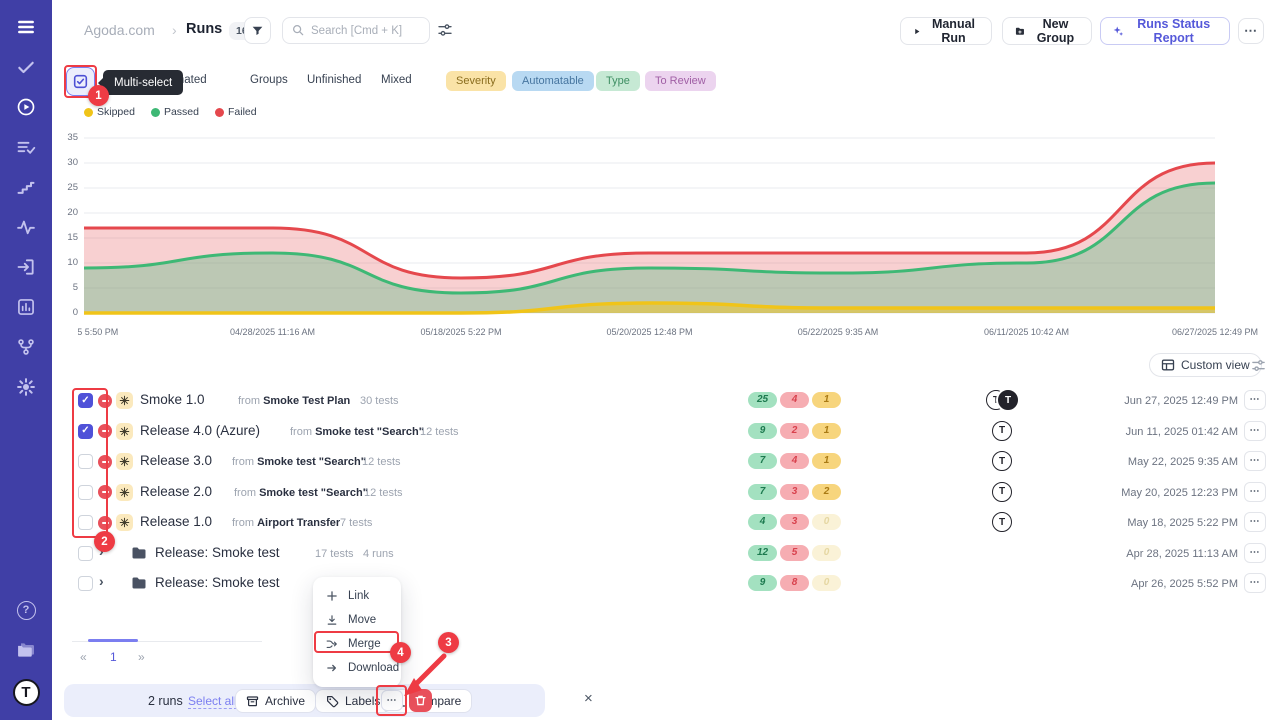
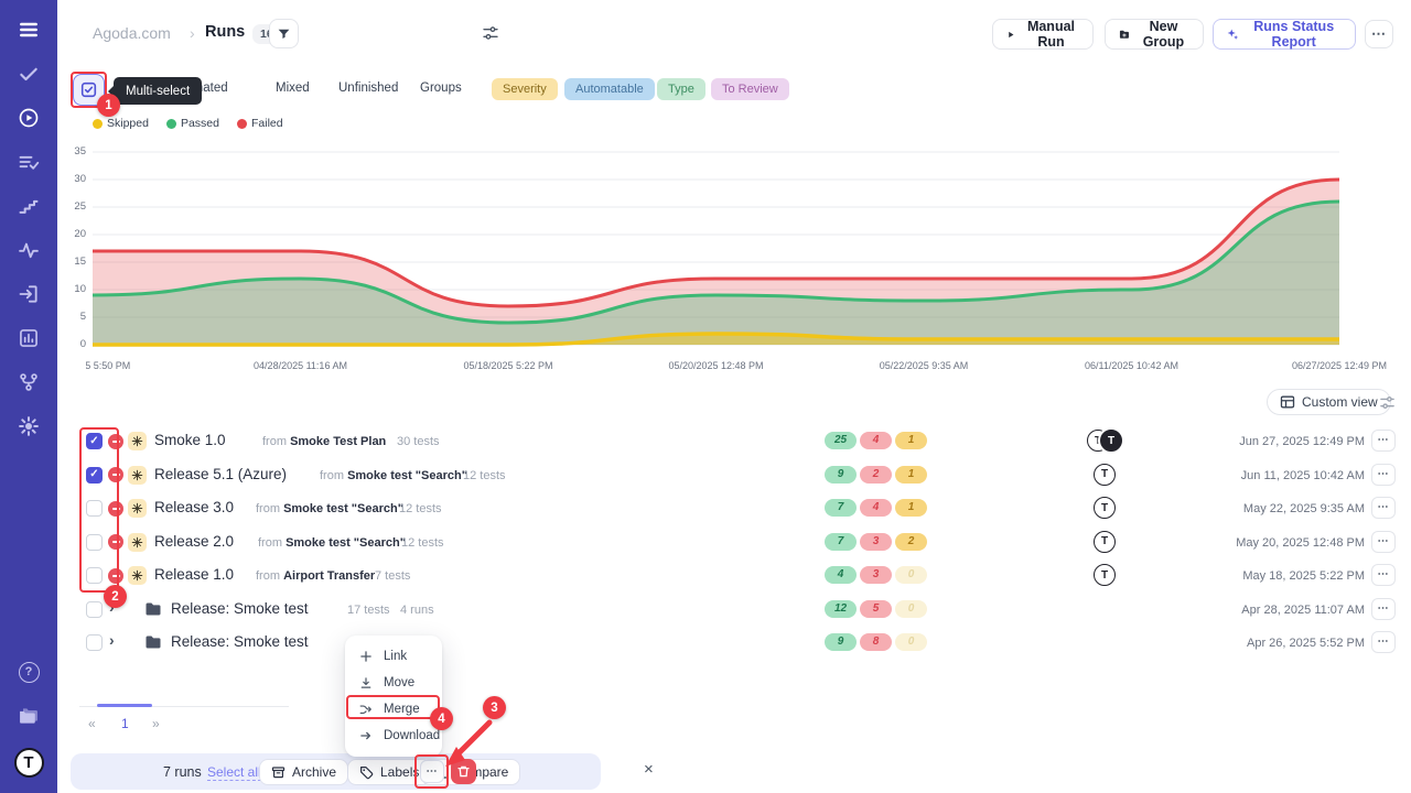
  ?
  T
  Agoda.com
  ›
  Runs
- Search [Cmd + K]
  Manual Run
  New Group
  Runs Status Report
  ⋯
- Groups
+ Mixed
  Unfinished
- Mixed
+ Groups
  Severity
  Automatable
  Type
  To Review
  Multi-select
  Skipped
  Passed
  Failed
  0
  5
  10
  15
  20
  25
  30
  35
  04/28/2025 11:16 AM
  05/18/2025 5:22 PM
  05/20/2025 12:48 PM
  05/22/2025 9:35 AM
  06/11/2025 10:42 AM
  06/27/2025 12:49 PM
  Custom view
  ✓
  Smoke 1.0
  from Smoke Test Plan
  30 tests
  25
  4
  1
  T
  T
  Jun 27, 2025 12:49 PM
  ⋯
  ✓
- Release 4.0 (Azure)
+ Release 5.1 (Azure)
  from Smoke test "Search"
  12 tests
  9
  2
  1
  T
- Jun 11, 2025 01:42 AM
+ Jun 11, 2025 10:42 AM
  ⋯
  Release 3.0
  from Smoke test "Search"
  12 tests
  7
  4
  1
  T
  May 22, 2025 9:35 AM
  ⋯
  Release 2.0
  from Smoke test "Search"
  12 tests
  7
  3
  2
  T
- May 20, 2025 12:23 PM
+ May 20, 2025 12:48 PM
  ⋯
  Release 1.0
  from Airport Transfer
  7 tests
  4
  3
  0
  T
  May 18, 2025 5:22 PM
  ⋯
  Release: Smoke test
  17 tests
  4 runs
  12
  5
  0
- Apr 28, 2025 11:13 AM
+ Apr 28, 2025 11:07 AM
  ⋯
  ›
  Release: Smoke test
  9
  8
  0
  Apr 26, 2025 5:52 PM
  ⋯
  «
  1
  »
- 2 runs
+ 7 runs
  Select al
  Archive
  Labels
  mpare
  ×
  ⋯
  Link
  Move
  Merge
  Download
  1
  2
  3
  4
